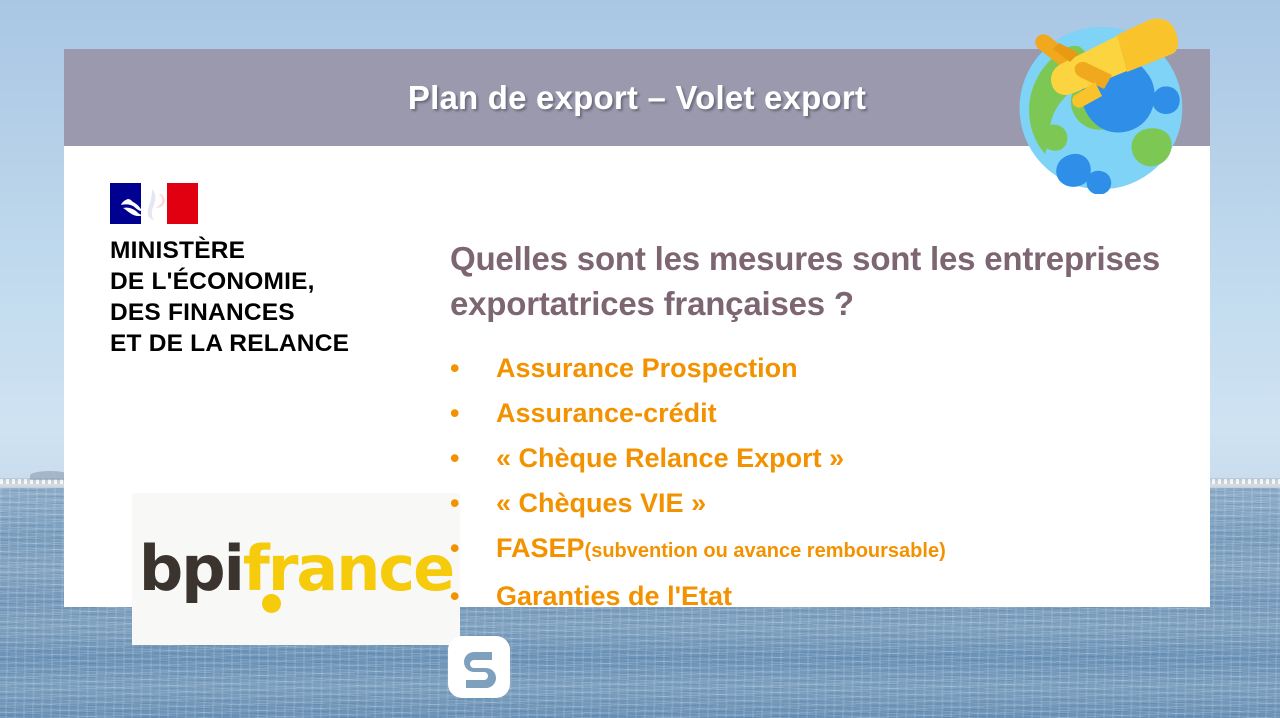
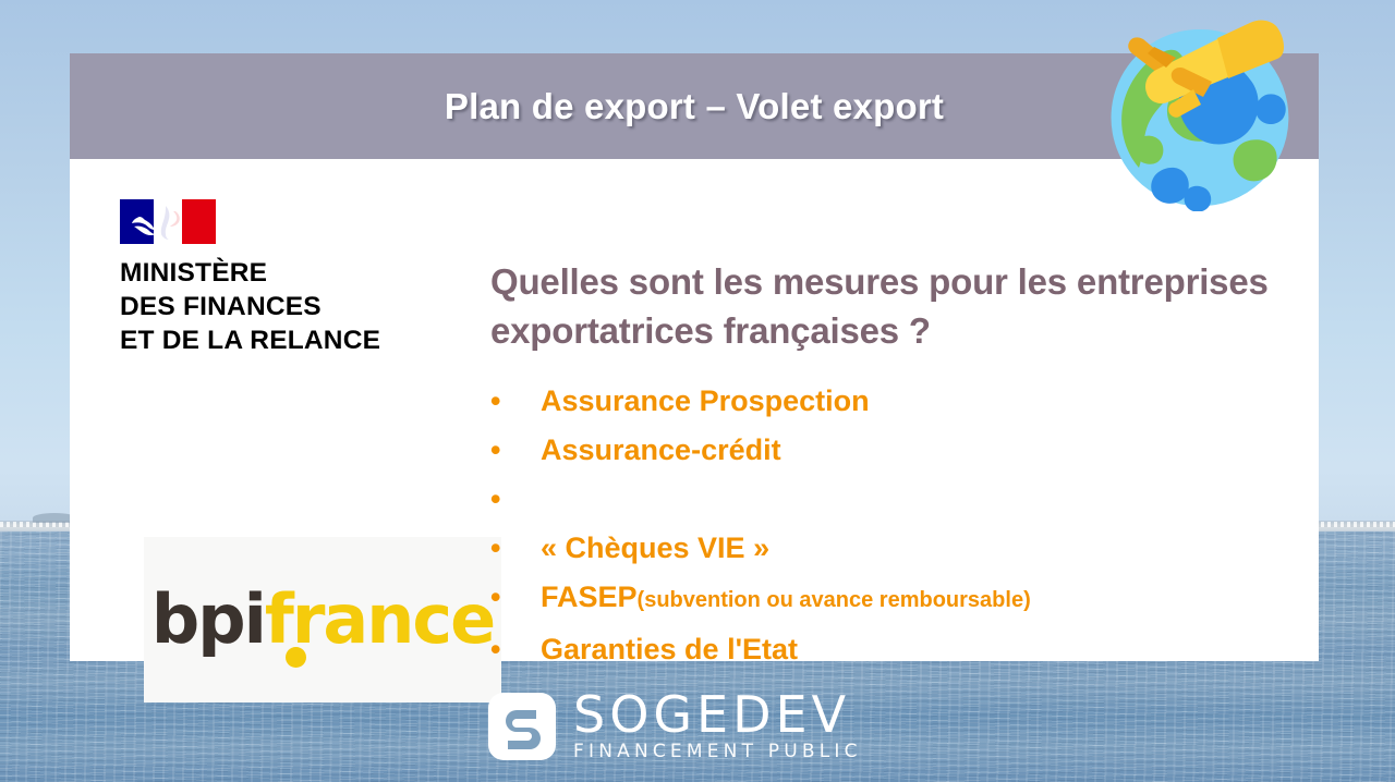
  Plan de export – Volet export
  MINISTÈRE
- DE L'ÉCONOMIE,
  DES FINANCES
  ET DE LA RELANCE
  bpifrance
- Quelles sont les mesures sont les entreprises exportatrices françaises ?
+ Quelles sont les mesures pour les entreprises exportatrices françaises ?
  •
  Assurance Prospection
  •
  Assurance-crédit
  •
- « Chèque Relance Export »
  •
  « Chèques VIE »
  •
  FASEP
  (subvention ou avance remboursable)
  •
  Garanties de l'Etat
+ SOGEDEV
+ FINANCEMENT PUBLIC
